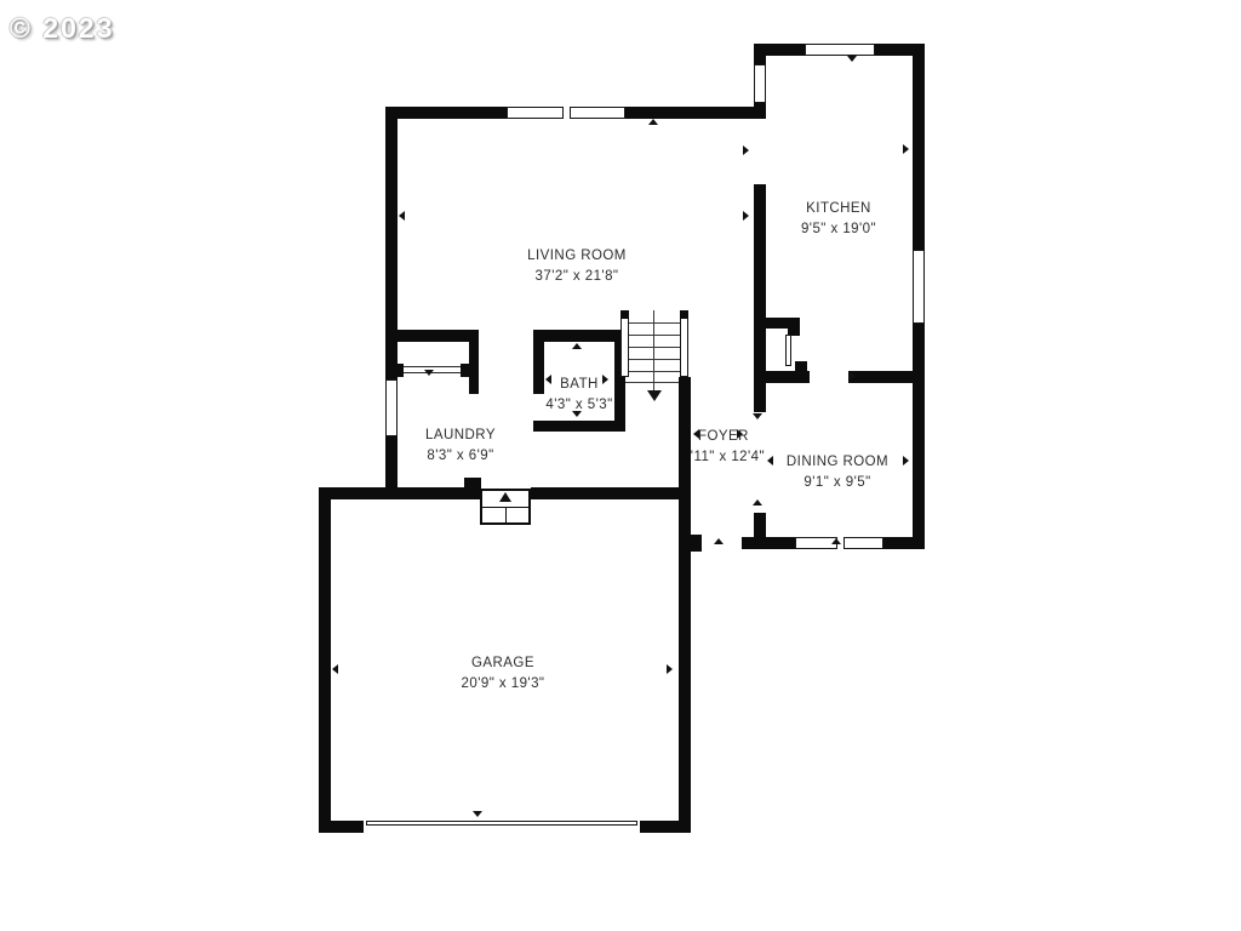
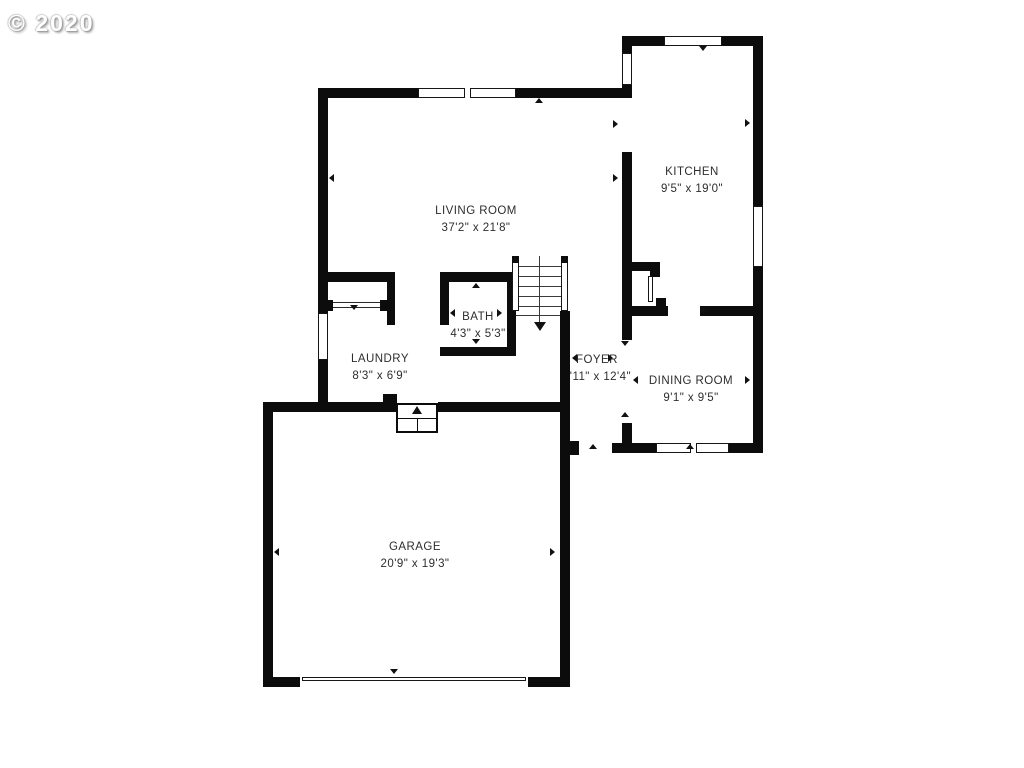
- © 2023
+ © 2020
  KITCHEN
  9'5" x 19'0"
  LIVING ROOM
  37'2" x 21'8"
  BATH
  4'3" x 5'3"
  LAUNDRY
  8'3" x 6'9"
  FOYER
  '11" x 12'4"
  DINING ROOM
  9'1" x 9'5"
  GARAGE
  20'9" x 19'3"
